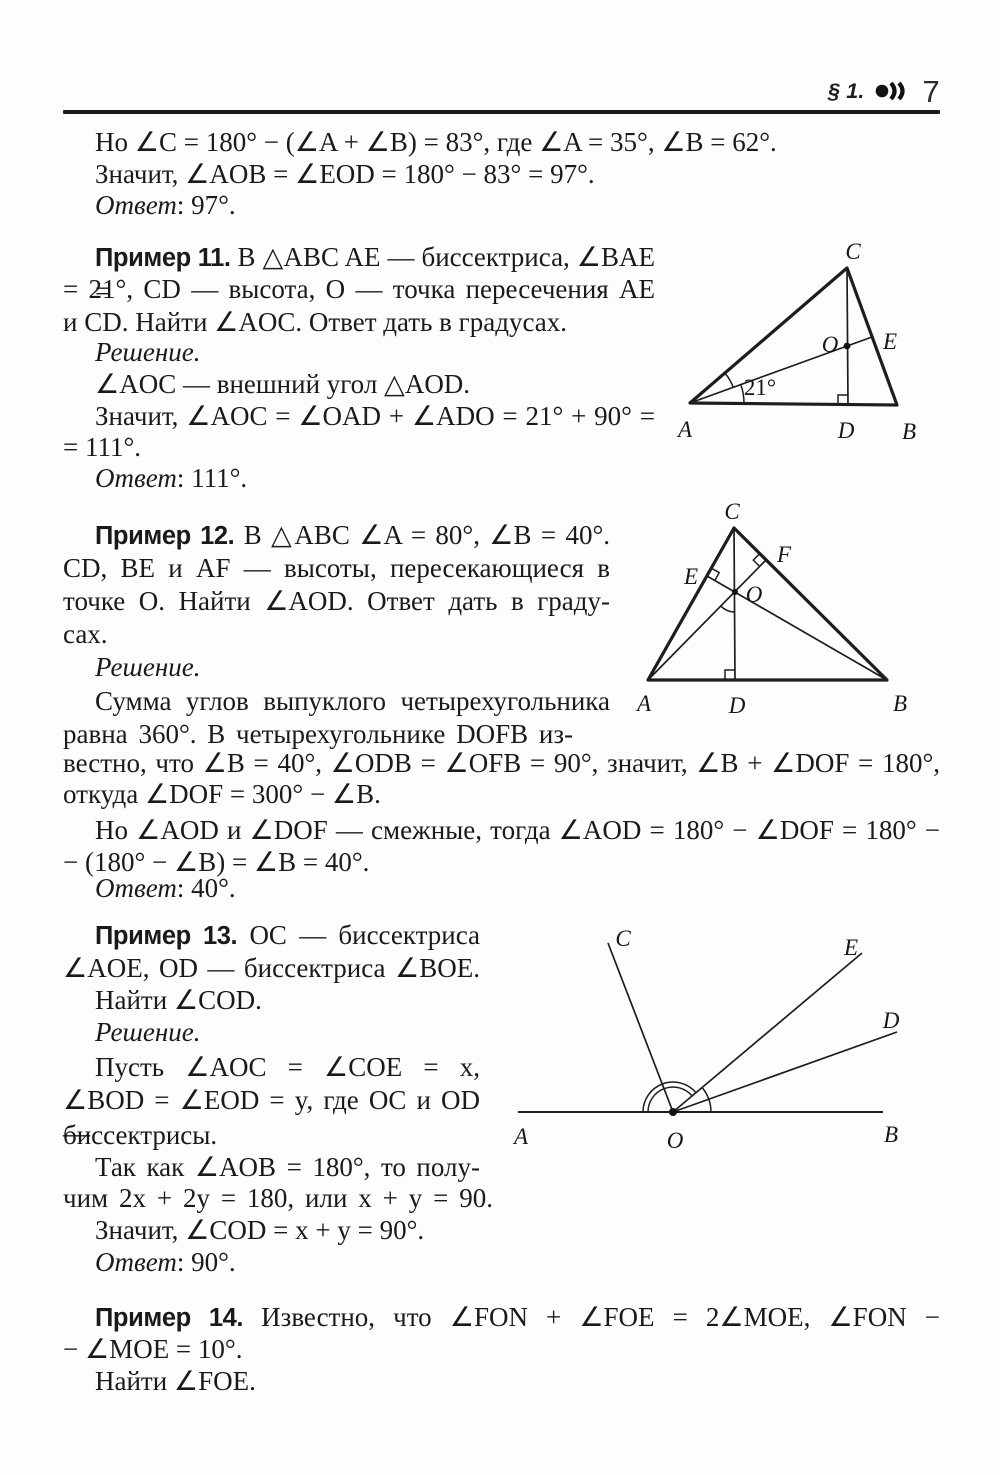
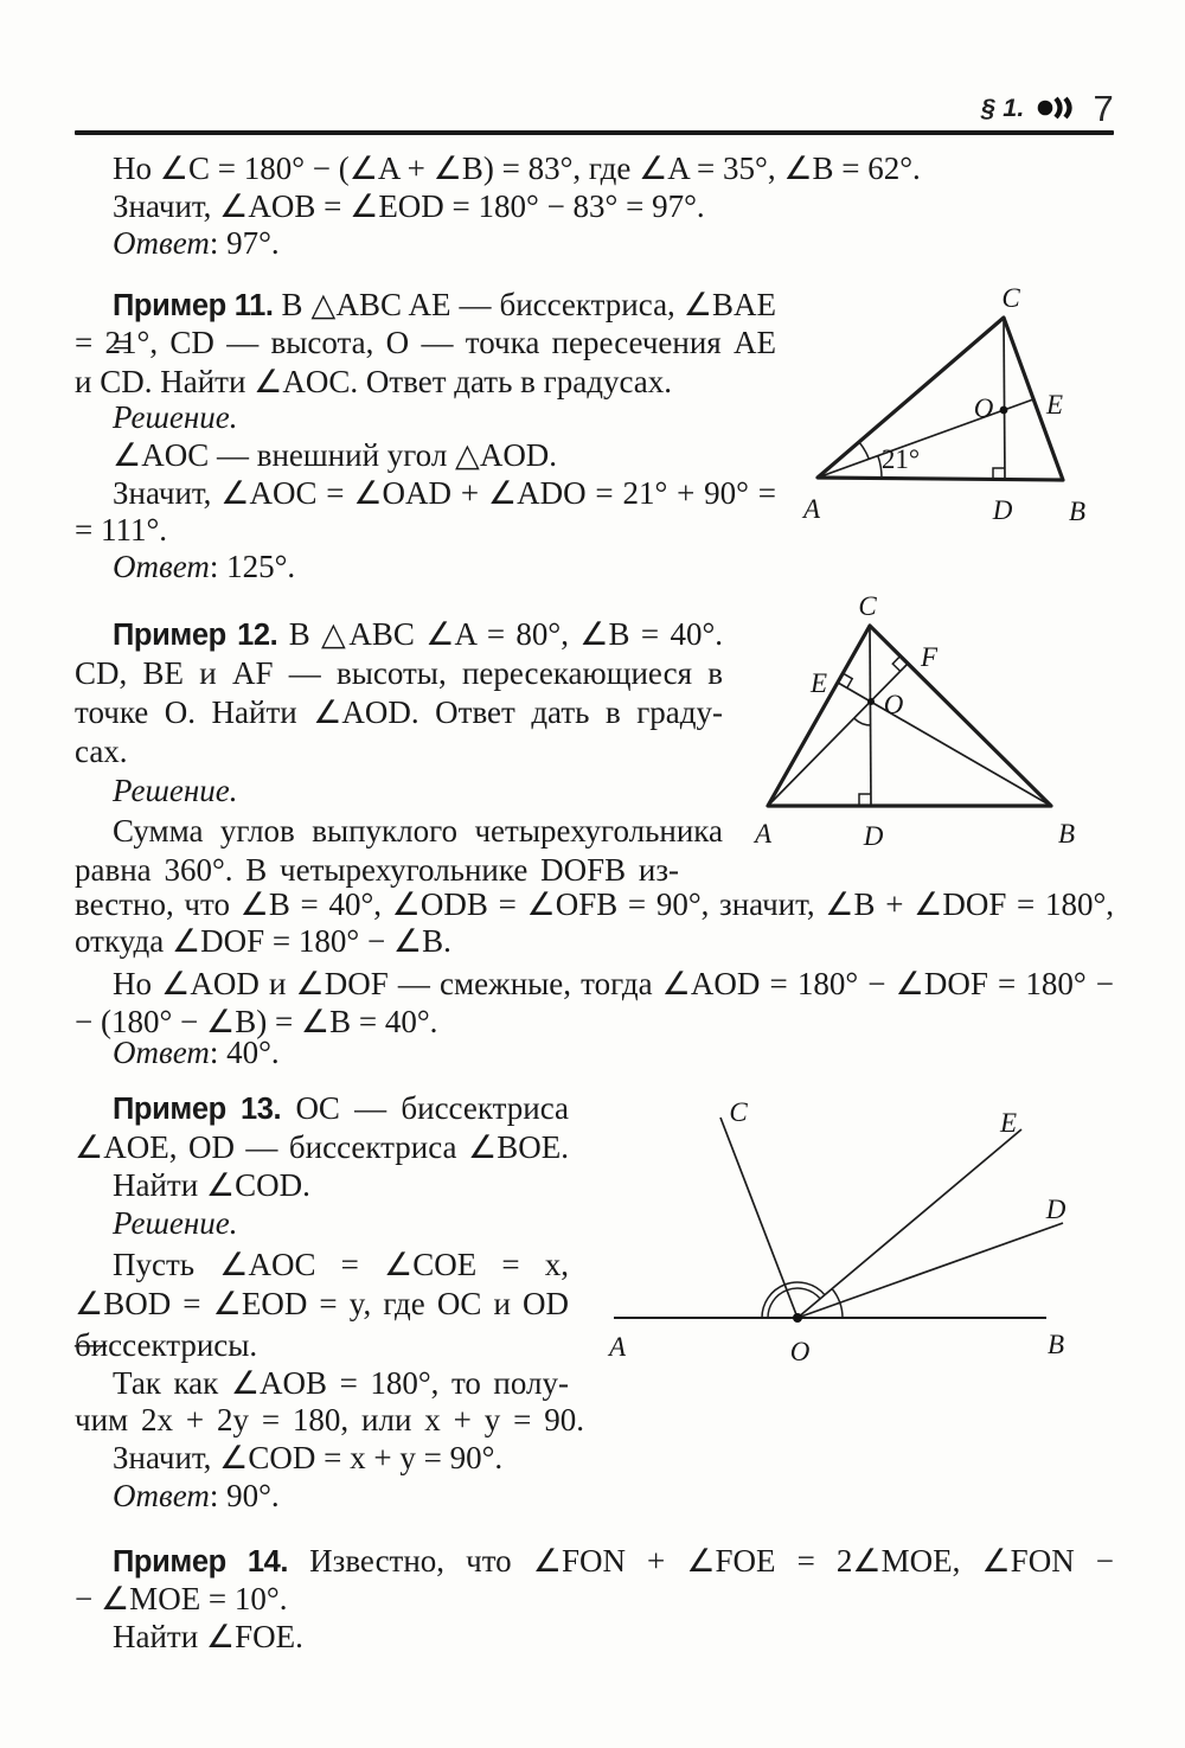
  § 1.
  7
  Но ∠C = 180° − (∠A + ∠B) = 83°, где ∠A = 35°, ∠B = 62°.
  Значит, ∠AOB = ∠EOD = 180° − 83° = 97°.
  Ответ: 97°.
  Пример 11. В △ABC AE — биссектриса, ∠BAE =
  = 21°, CD — высота, O — точка пересечения AE
  и CD. Найти ∠AOC. Ответ дать в градусах.
  Решение.
  ∠AOC — внешний угол △AOD.
  Значит, ∠AOC = ∠OAD + ∠ADO = 21° + 90° =
  = 111°.
- Ответ: 111°.
+ Ответ: 125°.
  Пример 12. В △ABC ∠A = 80°, ∠B = 40°.
  CD, BE и AF — высоты, пересекающиеся в
  точке O. Найти ∠AOD. Ответ дать в граду-
  сах.
  Решение.
  Сумма углов выпуклого четырехугольника
  равна 360°. В четырехугольнике DOFB из-
  вестно, что ∠B = 40°, ∠ODB = ∠OFB = 90°, значит, ∠B + ∠DOF = 180°,
- откуда ∠DOF = 300° − ∠B.
+ откуда ∠DOF = 180° − ∠B.
  Но ∠AOD и ∠DOF — смежные, тогда ∠AOD = 180° − ∠DOF = 180° −
  − (180° − ∠B) = ∠B = 40°.
  Ответ: 40°.
  Пример 13. OC — биссектриса
  ∠AOE, OD — биссектриса ∠BOE.
  Найти ∠COD.
  Решение.
  Пусть ∠AOC = ∠COE = x,
  ∠BOD = ∠EOD = y, где OC и OD —
  биссектрисы.
  Так как ∠AOB = 180°, то полу-
  чим 2x + 2y = 180, или x + y = 90.
  Значит, ∠COD = x + y = 90°.
  Ответ: 90°.
  Пример 14. Известно, что ∠FON + ∠FOE = 2∠MOE, ∠FON −
  − ∠MOE = 10°.
  Найти ∠FOE.
  21°
  A
  B
  C
  D
  E
  O
  A
  B
  C
  D
  E
  F
  O
  A
  B
  O
  C
  E
  D
